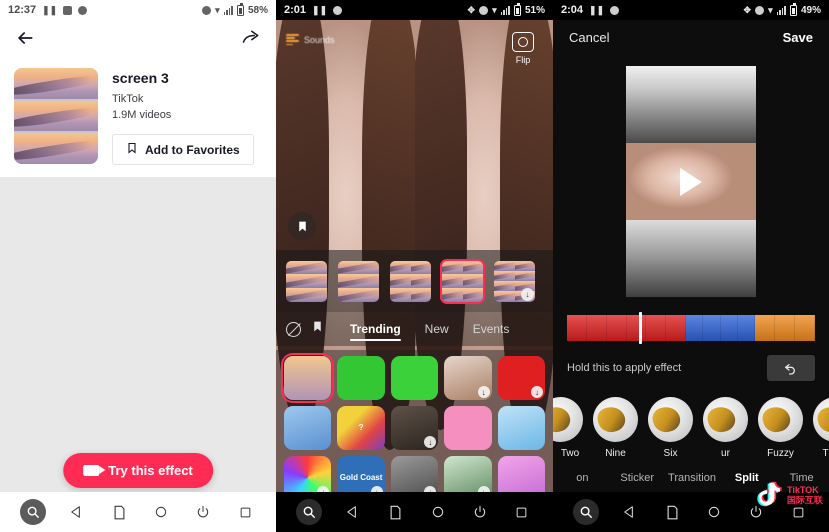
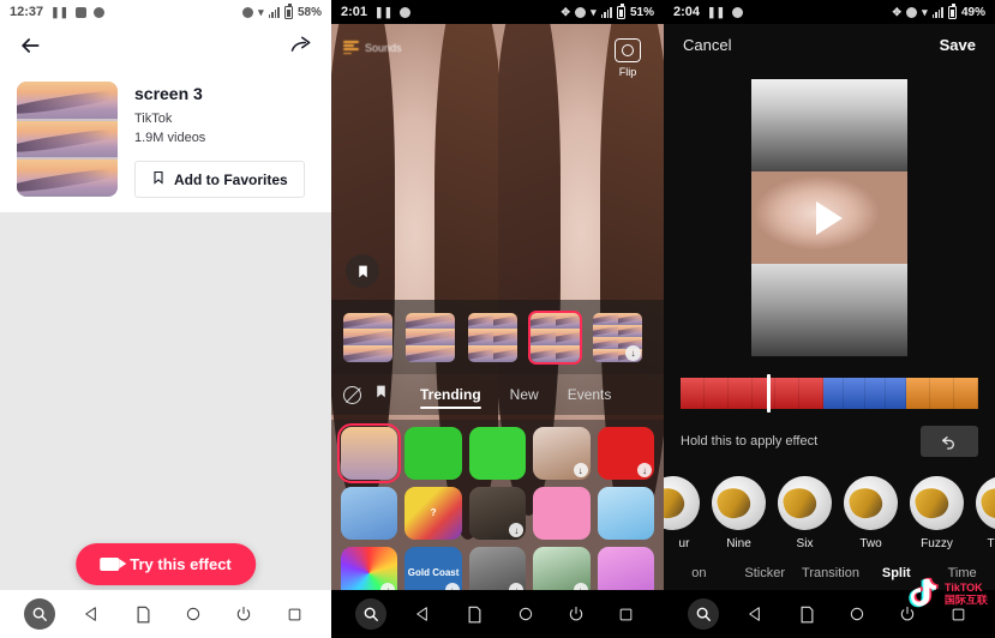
  12:37
  ❚❚
  ▾
  58%
  screen 3
  TikTok
  1.9M videos
  Add to Favorites
  Try this effect
  2:01
  ❚❚
  ✥
  ▾
  51%
  Sounds
  Flip
  ↓
  Trending
  New
  Events
  ↓
  ↓
  ?
  ↓
  Gold Coast
  2:04
  ❚❚
  ✥
  ▾
  49%
  Cancel
  Save
  Hold this to apply effect
- Two
+ ur
  Nine
  Six
- ur
+ Two
  Fuzzy
  on
  Sticker
  Transition
  Split
  Time
  TikTOK
  国际互联
